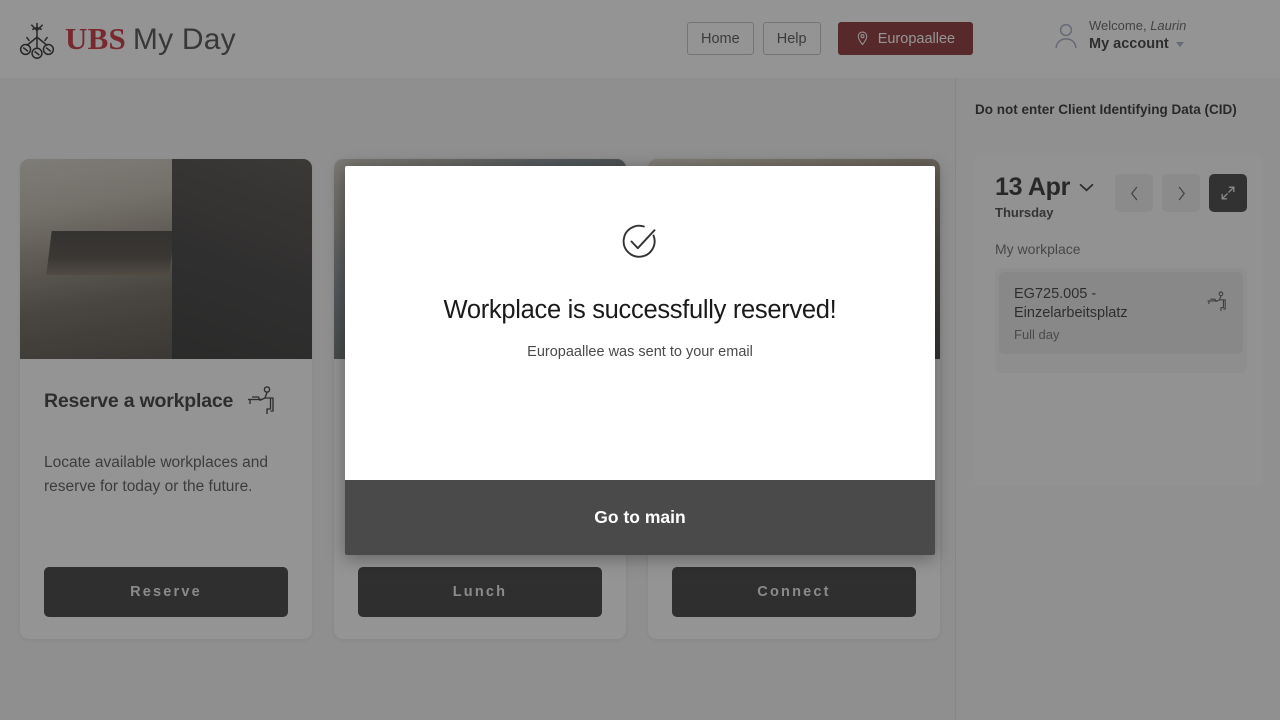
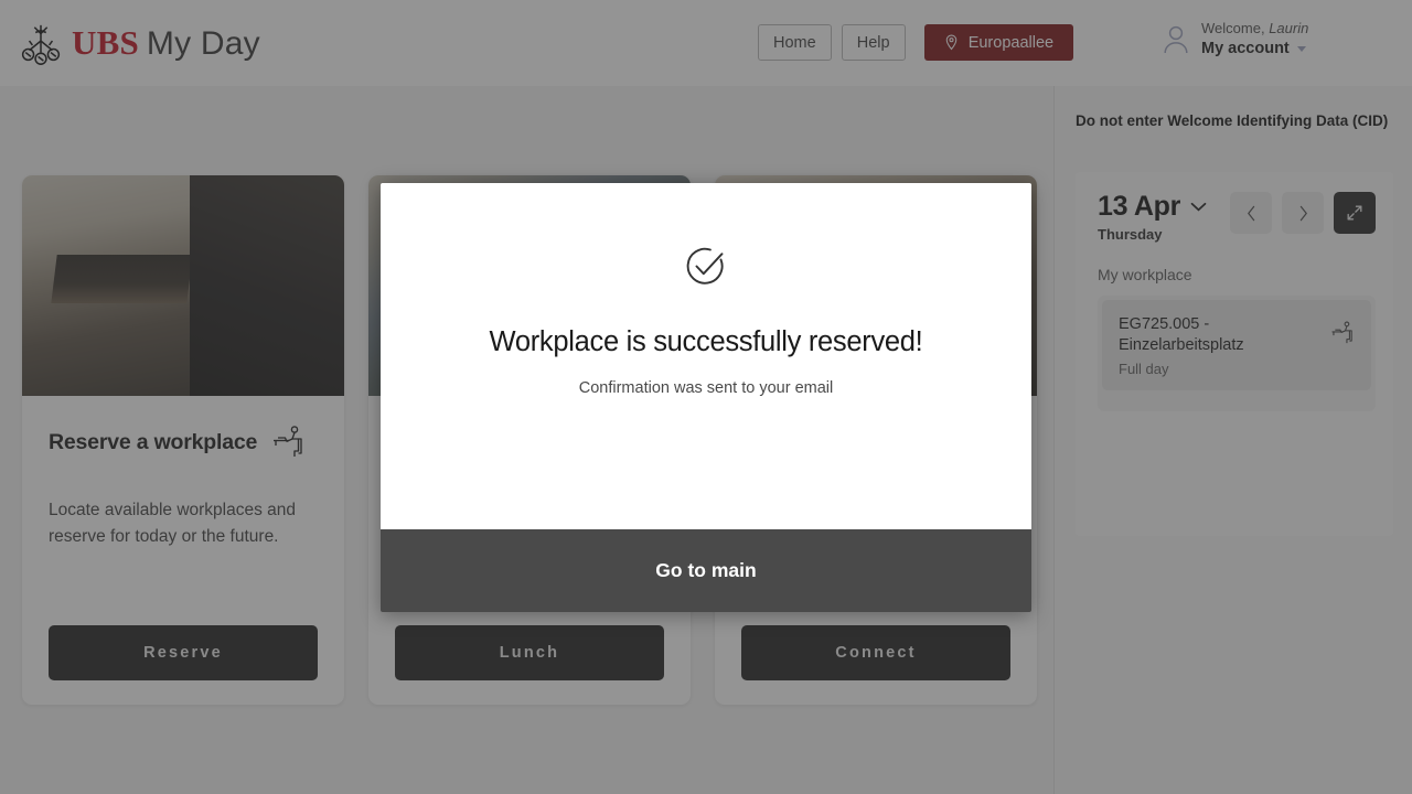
  UBS My Day
  Home
  Help
  Europaallee
  Welcome, Laurin
  My account
  Reserve a workplace
  Locate available workplaces and reserve for today or the future.
  Reserve
  Lunch
  Connect
- Do not enter Client Identifying Data (CID)
+ Do not enter Welcome Identifying Data (CID)
  13 Apr
  Thursday
  My workplace
  EG725.005 - Einzelarbeitsplatz
  Full day
  Workplace is successfully reserved!
- Europaallee was sent to your email
+ Confirmation was sent to your email
  Go to main
